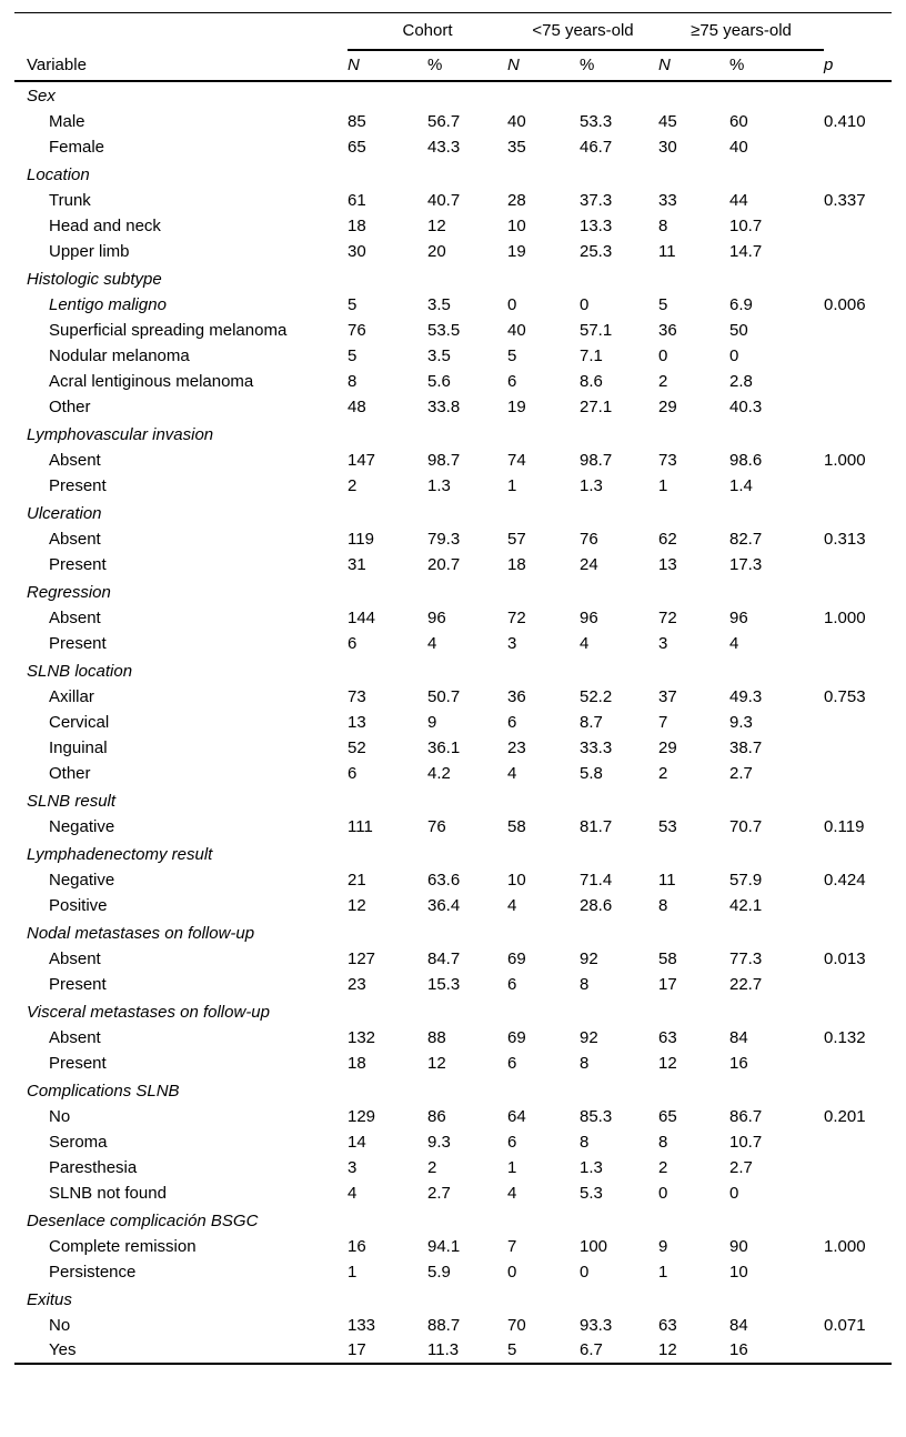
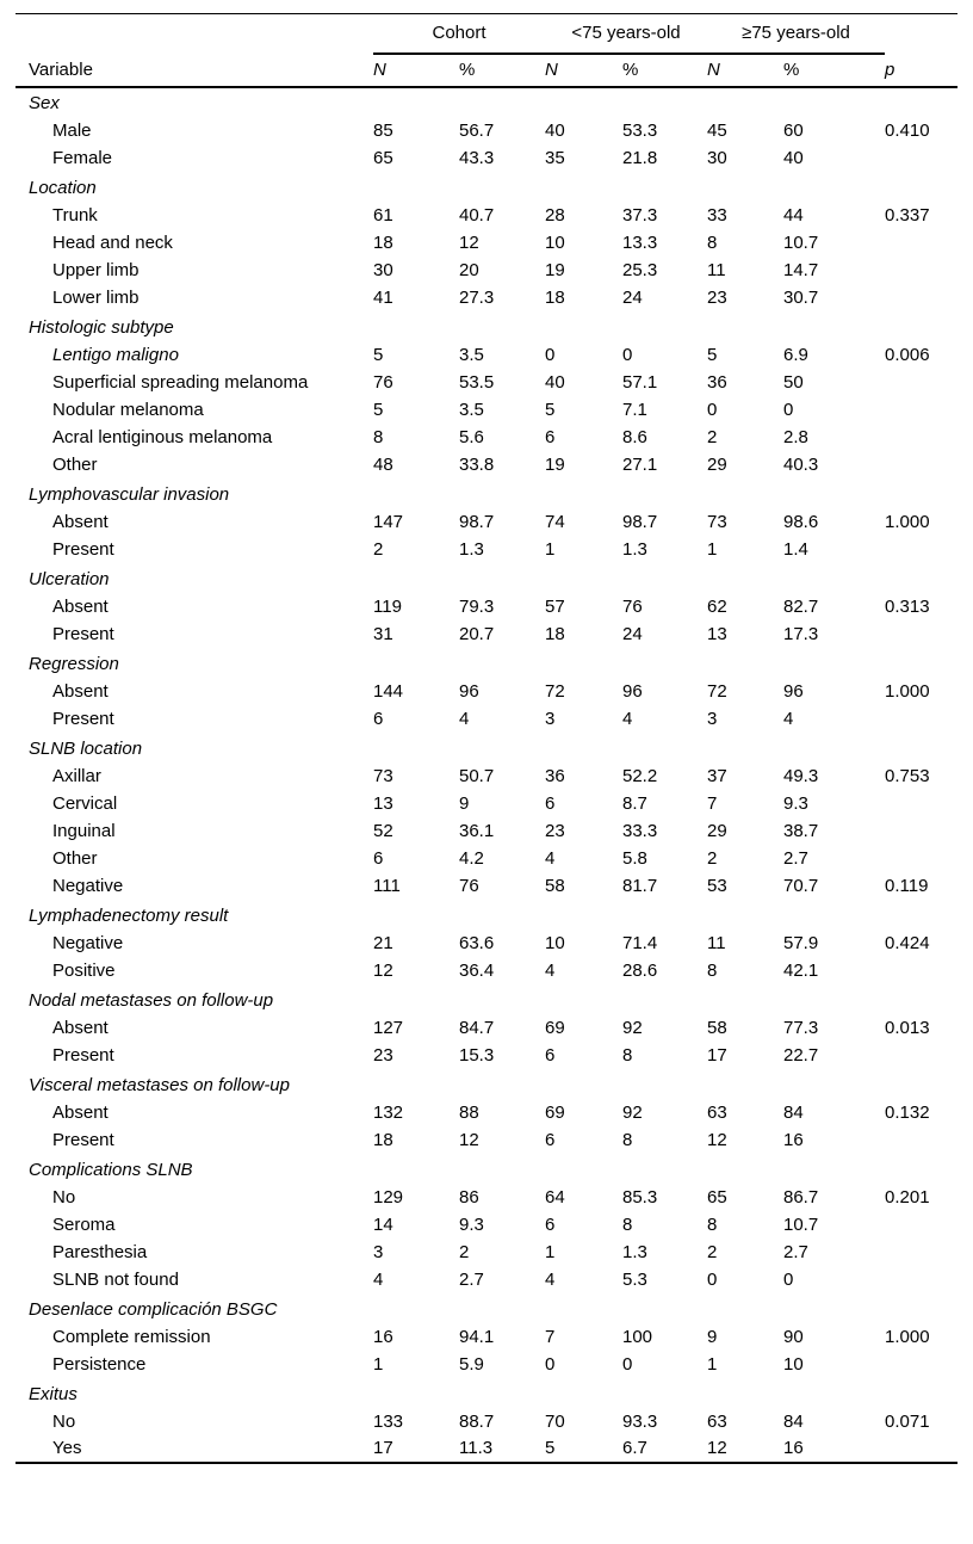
  	Cohort	<75 years-old	≥75 years-old
  Variable	N	%	N	%	N	%	p
  Sex
  Male	85	56.7	40	53.3	45	60	0.410
- Female	65	43.3	35	46.7	30	40
+ Female	65	43.3	35	21.8	30	40
  Location
  Trunk	61	40.7	28	37.3	33	44	0.337
  Head and neck	18	12	10	13.3	8	10.7
  Upper limb	30	20	19	25.3	11	14.7
+ Lower limb	41	27.3	18	24	23	30.7
  Histologic subtype
  Lentigo maligno	5	3.5	0	0	5	6.9	0.006
  Superficial spreading melanoma	76	53.5	40	57.1	36	50
  Nodular melanoma	5	3.5	5	7.1	0	0
  Acral lentiginous melanoma	8	5.6	6	8.6	2	2.8
  Other	48	33.8	19	27.1	29	40.3
  Lymphovascular invasion
  Absent	147	98.7	74	98.7	73	98.6	1.000
  Present	2	1.3	1	1.3	1	1.4
  Ulceration
  Absent	119	79.3	57	76	62	82.7	0.313
  Present	31	20.7	18	24	13	17.3
  Regression
  Absent	144	96	72	96	72	96	1.000
  Present	6	4	3	4	3	4
  SLNB location
  Axillar	73	50.7	36	52.2	37	49.3	0.753
  Cervical	13	9	6	8.7	7	9.3
  Inguinal	52	36.1	23	33.3	29	38.7
  Other	6	4.2	4	5.8	2	2.7
- SLNB result
  Negative	111	76	58	81.7	53	70.7	0.119
  Lymphadenectomy result
  Negative	21	63.6	10	71.4	11	57.9	0.424
  Positive	12	36.4	4	28.6	8	42.1
  Nodal metastases on follow-up
  Absent	127	84.7	69	92	58	77.3	0.013
  Present	23	15.3	6	8	17	22.7
  Visceral metastases on follow-up
  Absent	132	88	69	92	63	84	0.132
  Present	18	12	6	8	12	16
  Complications SLNB
  No	129	86	64	85.3	65	86.7	0.201
  Seroma	14	9.3	6	8	8	10.7
  Paresthesia	3	2	1	1.3	2	2.7
  SLNB not found	4	2.7	4	5.3	0	0
  Desenlace complicación BSGC
  Complete remission	16	94.1	7	100	9	90	1.000
  Persistence	1	5.9	0	0	1	10
  Exitus
  No	133	88.7	70	93.3	63	84	0.071
  Yes	17	11.3	5	6.7	12	16
